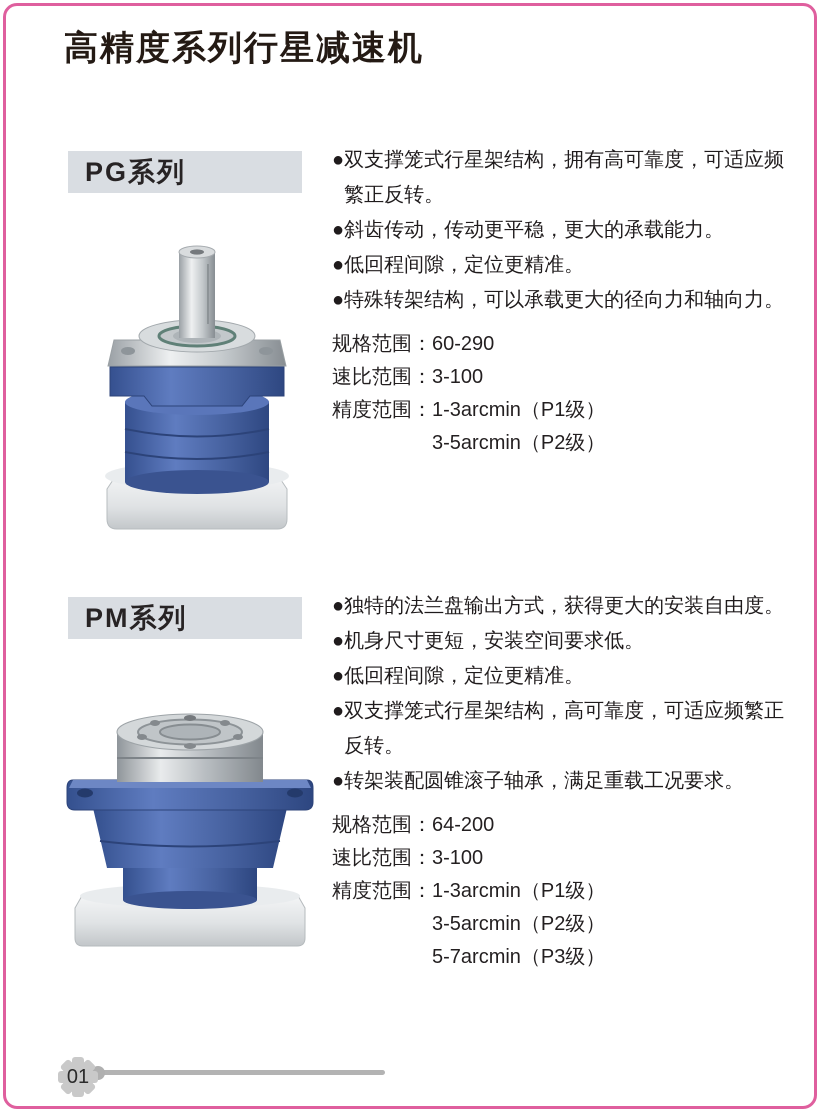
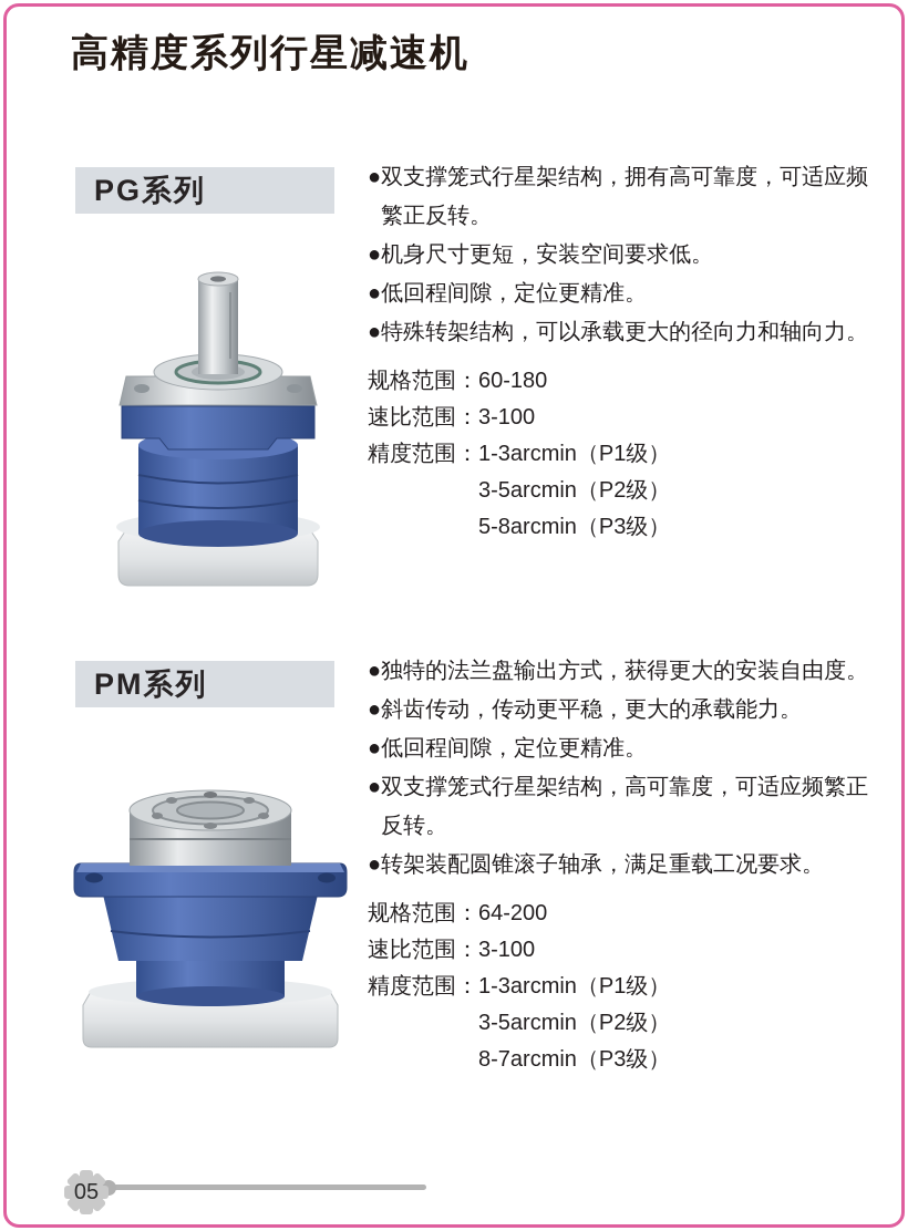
  高精度系列行星减速机
  PG系列
  ●
  双支撑笼式行星架结构，拥有高可靠度，可适应频繁正反转。
  ●
- 斜齿传动，传动更平稳，更大的承载能力。
+ 机身尺寸更短，安装空间要求低。
  ●
  低回程间隙，定位更精准。
  ●
  特殊转架结构，可以承载更大的径向力和轴向力。
  规格范围：
- 60-290
+ 60-180
  速比范围：
  3-100
  精度范围：
  1-3arcmin（P1级）
  3-5arcmin（P2级）
+ 5-8arcmin（P3级）
  PM系列
  ●
  独特的法兰盘输出方式，获得更大的安装自由度。
  ●
- 机身尺寸更短，安装空间要求低。
+ 斜齿传动，传动更平稳，更大的承载能力。
  ●
  低回程间隙，定位更精准。
  ●
  双支撑笼式行星架结构，高可靠度，可适应频繁正反转。
  ●
  转架装配圆锥滚子轴承，满足重载工况要求。
  规格范围：
  64-200
  速比范围：
  3-100
  精度范围：
  1-3arcmin（P1级）
  3-5arcmin（P2级）
- 5-7arcmin（P3级）
+ 8-7arcmin（P3级）
- 01
+ 05
